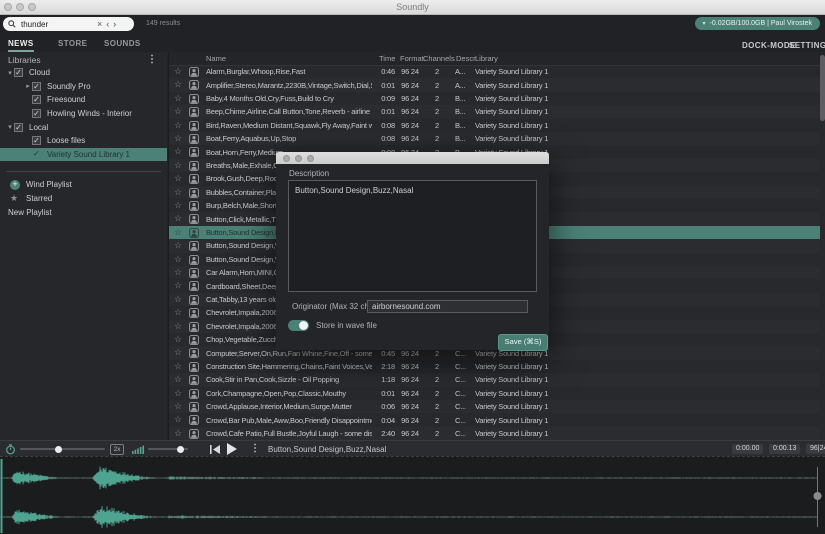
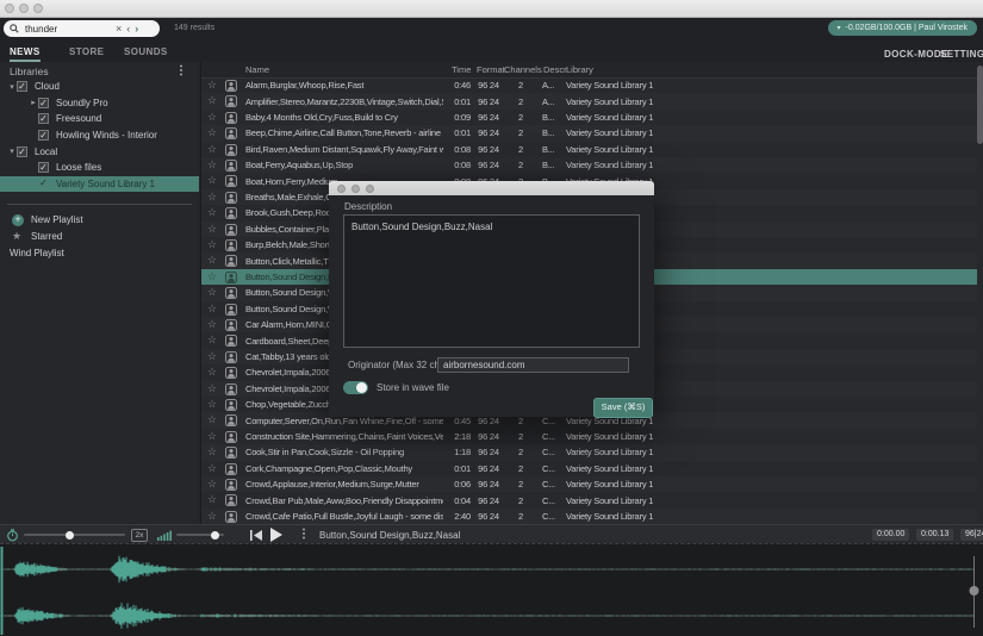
- Soundly
  thunder
  ×
  ‹
  ›
  NEWS
  STORE
  SOUNDS
  DOCK-MODE
  SETTING
  Libraries
  ⋮
  ✓
  Cloud
  ✓
  Soundly Pro
  ✓
  Freesound
  ✓
  Howling Winds - Interior
  ✓
  Local
  ✓
  Loose files
  ✓
  Variety Sound Library 1
  +
- Wind Playlist
+ New Playlist
  ★
  Starred
- New Playlist
+ Wind Playlist
  Name
  Time
  Format
  Channels
  Descr
  Library
  ☆
  Alarm,Burglar,Whoop,Rise,Fast
  0:46
  96 24
  2
  A...
  Variety Sound Library 1
  ☆
  Amplifier,Stereo,Marantz,2230B,Vintage,Switch,Dial,
  0:01
  96 24
  2
  A...
  Variety Sound Library 1
  ☆
  Baby,4 Months Old,Cry,Fuss,Build to Cry
  0:09
  96 24
  2
  B...
  Variety Sound Library 1
  ☆
  Beep,Chime,Airline,Call Button,Tone,Reverb - airline
  0:01
  96 24
  2
  B...
  Variety Sound Library 1
  ☆
  Bird,Raven,Medium Distant,Squawk,Fly Away,Faint w
  0:08
  96 24
  2
  B...
  Variety Sound Library 1
  ☆
  Boat,Ferry,Aquabus,Up,Stop
  0:08
  96 24
  2
  B...
  Variety Sound Library 1
  ☆
  Boat,Horn,Ferry,Mediu
  ☆
  Breaths,Male,Exhale,
  ☆
  Brook,Gush,Deep,Ro
  ☆
  Bubbles,Container,Pla
  ☆
  Burp,Belch,Male,Shor
  ☆
  Button,Click,Metallic,T
  ☆
  Button,Sound Design,
  ☆
  Button,Sound Design,
  ☆
  Button,Sound Design,
  ☆
  Car Alarm,Horn,MINI,
  ☆
  Cardboard,Sheet,Dee
  ☆
  Cat,Tabby,13 years ol
  ☆
  Chevrolet,Impala,200
  ☆
  Chevrolet,Impala,200
  ☆
  Chop,Vegetable,Zucc
  ☆
  Computer,Server,On,Run,Fan Whine,Fine,Off - some
  0:45
  96 24
  2
  C...
  Variety Sound Library 1
  ☆
  Construction Site,Hammering,Chains,Faint Voices,Ve
  2:18
  96 24
  2
  C...
  Variety Sound Library 1
  ☆
  Cook,Stir in Pan,Cook,Sizzle - Oil Popping
  1:18
  96 24
  2
  C...
  Variety Sound Library 1
  ☆
  Cork,Champagne,Open,Pop,Classic,Mouthy
  0:01
  96 24
  2
  C...
  Variety Sound Library 1
  ☆
  Crowd,Applause,Interior,Medium,Surge,Mutter
  0:06
  96 24
  2
  C...
  Variety Sound Library 1
  ☆
  Crowd,Bar Pub,Male,Aww,Boo,Friendly Disappointm
  0:04
  96 24
  2
  C...
  Variety Sound Library 1
  ☆
  Crowd,Cafe Patio,Full Bustle,Joyful Laugh - some dis
  2:40
  96 24
  2
  C...
  Variety Sound Library 1
  Description
  Button,Sound Design,Buzz,Nasal
  Originator (Max 32 c
  airbornesound.com
  Store in wave file
  Save (⌘S)
  ⋮
  Button,Sound Design,Buzz,Nasal
